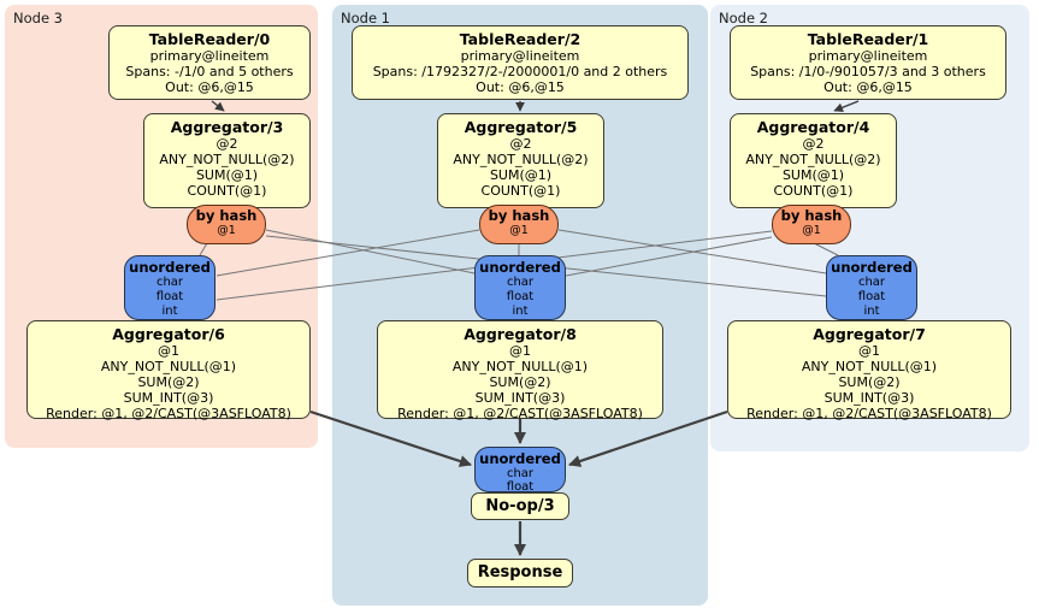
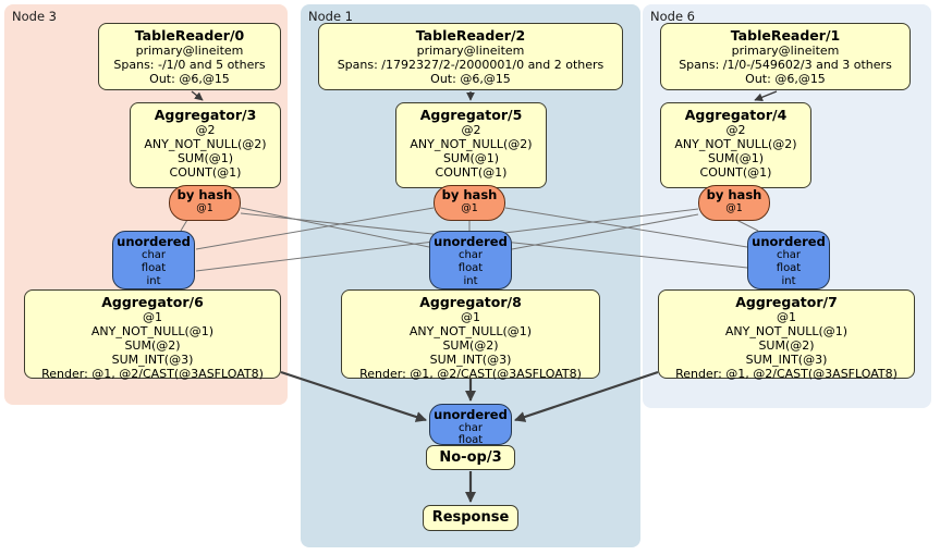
  Node 3
  Node 1
- Node 2
+ Node 6
  TableReader/0
  primary@lineitem
  Spans: -/1/0 and 5 others
  Out: @6,@15
  Aggregator/3
  @2
  ANY_NOT_NULL(@2)
  SUM(@1)
  COUNT(@1)
  by hash
  @1
  unordered
  char
  float
  int
  Aggregator/6
  @1
  ANY_NOT_NULL(@1)
  SUM(@2)
  SUM_INT(@3)
  Render: @1, @2/CAST(@3ASFLOAT8)
  TableReader/2
  primary@lineitem
  Spans: /1792327/2-/2000001/0 and 2 others
  Out: @6,@15
  Aggregator/5
  @2
  ANY_NOT_NULL(@2)
  SUM(@1)
  COUNT(@1)
  by hash
  @1
  unordered
  char
  float
  int
  Aggregator/8
  @1
  ANY_NOT_NULL(@1)
  SUM(@2)
  SUM_INT(@3)
  Render: @1, @2/CAST(@3ASFLOAT8)
  TableReader/1
  primary@lineitem
- Spans: /1/0-/901057/3 and 3 others
+ Spans: /1/0-/549602/3 and 3 others
  Out: @6,@15
  Aggregator/4
  @2
  ANY_NOT_NULL(@2)
  SUM(@1)
  COUNT(@1)
  by hash
  @1
  unordered
  char
  float
  int
  Aggregator/7
  @1
  ANY_NOT_NULL(@1)
  SUM(@2)
  SUM_INT(@3)
  Render: @1, @2/CAST(@3ASFLOAT8)
  unordered
  char
  float
  No-op/3
  Response
